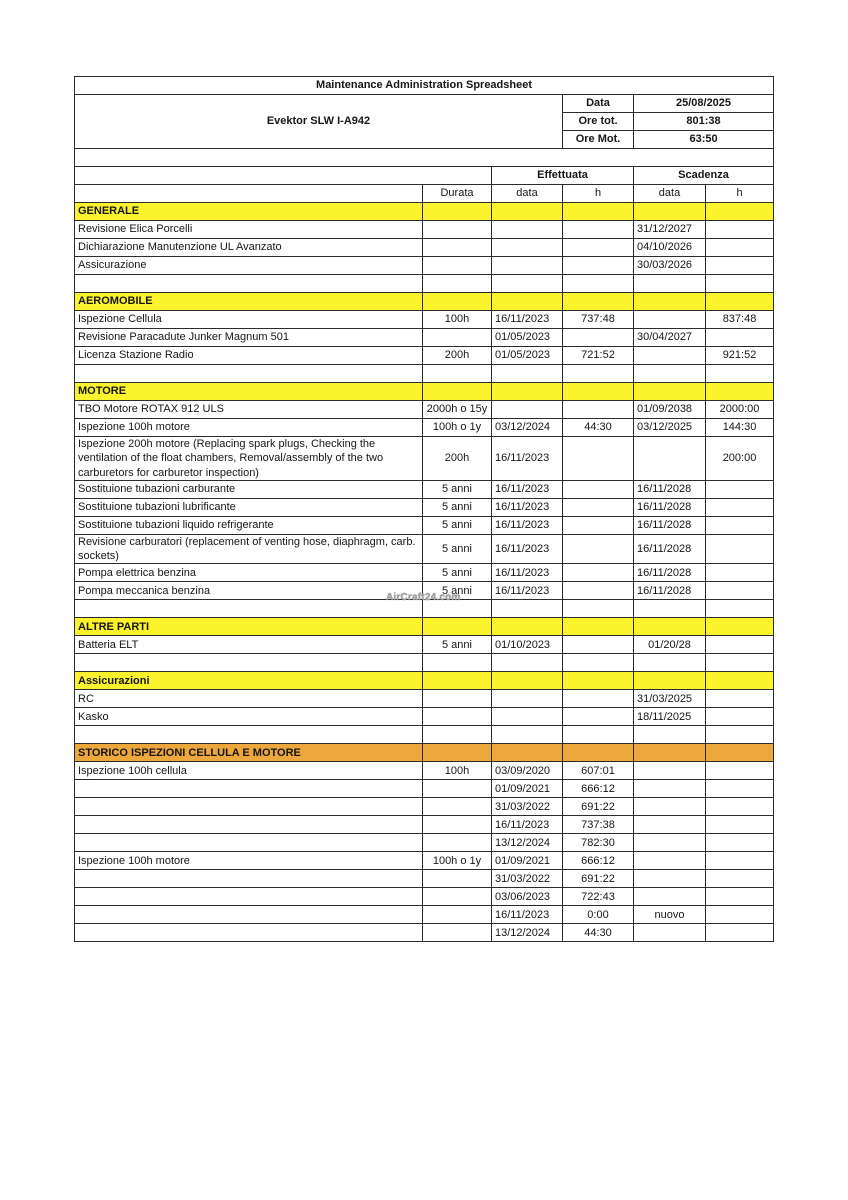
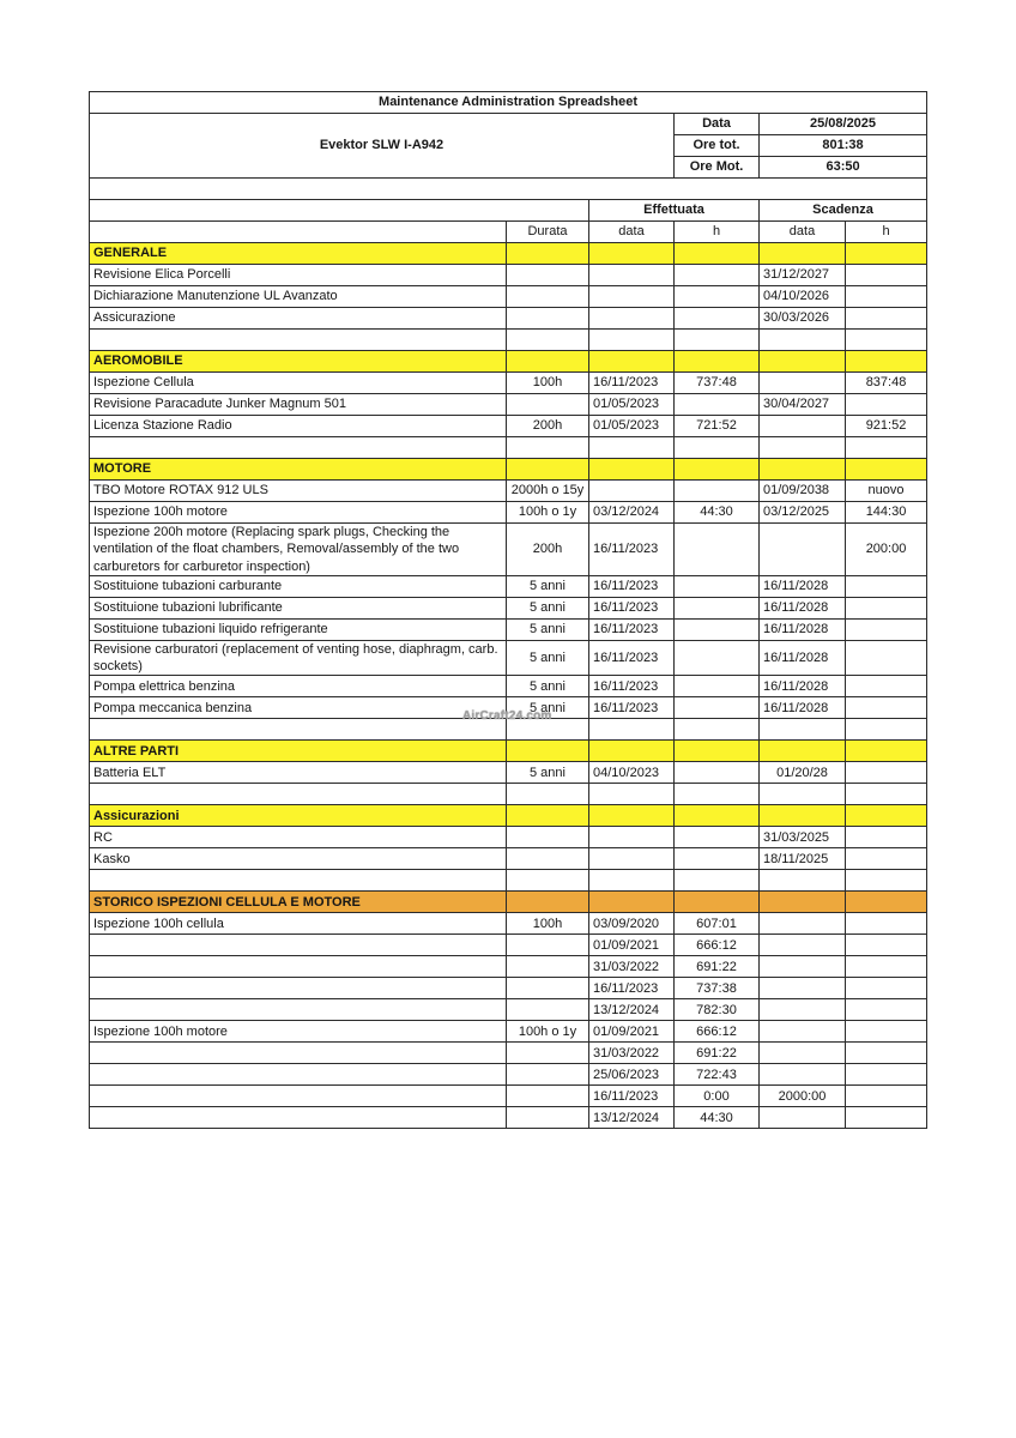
  Maintenance Administration Spreadsheet
  Evektor SLW I-A942	Data	25/08/2025
  Ore tot.	801:38
  Ore Mot.	63:50
  	Effettuata	Scadenza
  	Durata	data	h	data	h
  GENERALE
  Revisione Elica Porcelli				31/12/2027
  Dichiarazione Manutenzione UL Avanzato				04/10/2026
  Assicurazione				30/03/2026
  AEROMOBILE
  Ispezione Cellula	100h	16/11/2023	737:48		837:48
  Revisione Paracadute Junker Magnum 501		01/05/2023		30/04/2027
  Licenza Stazione Radio	200h	01/05/2023	721:52		921:52
  MOTORE
- TBO Motore ROTAX 912 ULS	2000h o 15y			01/09/2038	2000:00
+ TBO Motore ROTAX 912 ULS	2000h o 15y			01/09/2038	nuovo
  Ispezione 100h motore	100h o 1y	03/12/2024	44:30	03/12/2025	144:30
  Ispezione 200h motore (Replacing spark plugs, Checking the ventilation of the float chambers, Removal/assembly of the two carburetors for carburetor inspection)	200h	16/11/2023			200:00
  Sostituione tubazioni carburante	5 anni	16/11/2023		16/11/2028
  Sostituione tubazioni lubrificante	5 anni	16/11/2023		16/11/2028
  Sostituione tubazioni liquido refrigerante	5 anni	16/11/2023		16/11/2028
  Revisione carburatori (replacement of venting hose, diaphragm, carb. sockets)	5 anni	16/11/2023		16/11/2028
  Pompa elettrica benzina	5 anni	16/11/2023		16/11/2028
  Pompa meccanica benzina	5 anni	16/11/2023		16/11/2028
  ALTRE PARTI
- Batteria ELT	5 anni	01/10/2023		01/20/28
+ Batteria ELT	5 anni	04/10/2023		01/20/28
  Assicurazioni
  RC				31/03/2025
  Kasko				18/11/2025
  STORICO ISPEZIONI CELLULA E MOTORE
  Ispezione 100h cellula	100h	03/09/2020	607:01
  		01/09/2021	666:12
  		31/03/2022	691:22
  		16/11/2023	737:38
  		13/12/2024	782:30
  Ispezione 100h motore	100h o 1y	01/09/2021	666:12
  		31/03/2022	691:22
- 		03/06/2023	722:43
+ 		25/06/2023	722:43
- 		16/11/2023	0:00	nuovo
+ 		16/11/2023	0:00	2000:00
  		13/12/2024	44:30
  AirCraft24.com
